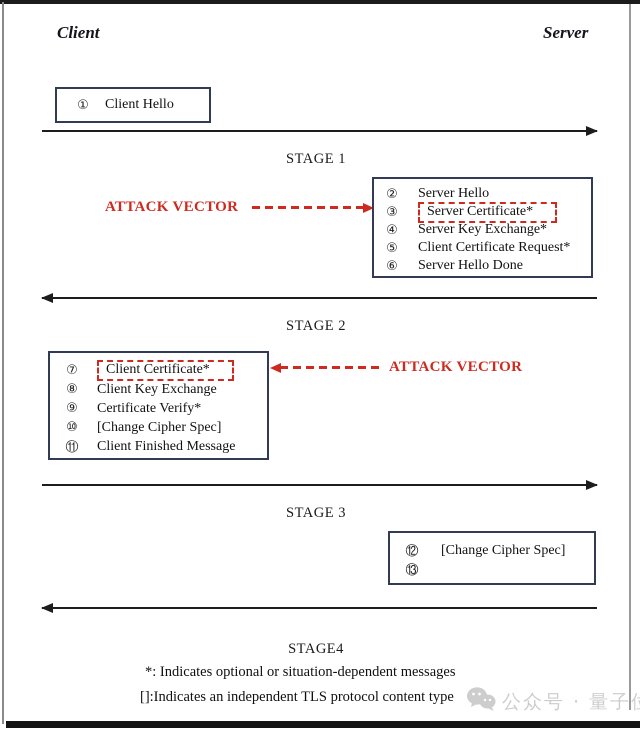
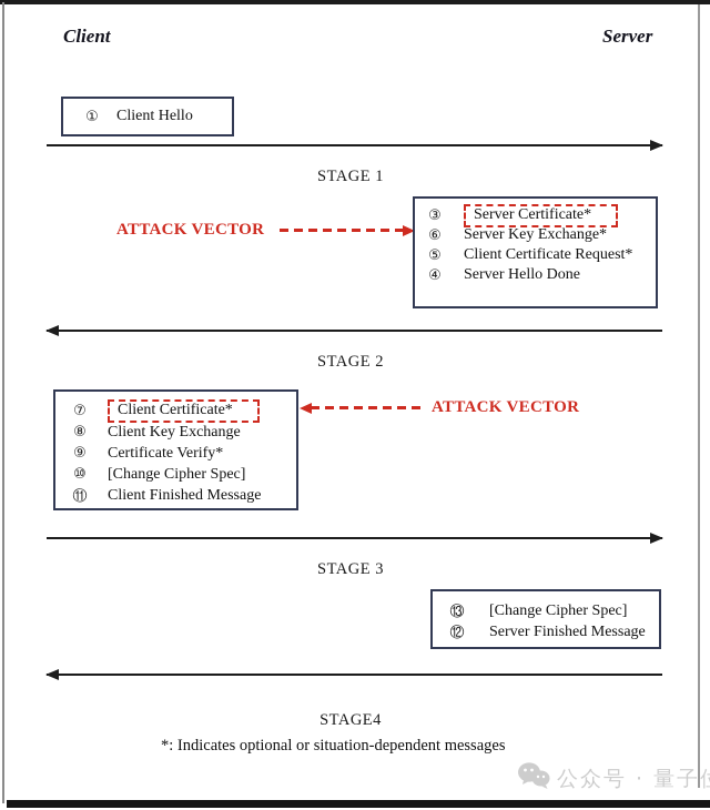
  Client
  Server
  ①
  Client Hello
  STAGE 1
  ATTACK VECTOR
- ②
- Server Hello
  ③
  Server Certificate*
- ④
+ ⑥
  Server Key Exchange*
  ⑤
  Client Certificate Request*
- ⑥
+ ④
  Server Hello Done
  STAGE 2
  ⑦
  Client Certificate*
  ⑧
  Client Key Exchange
  ⑨
  Certificate Verify*
  ⑩
  [Change Cipher Spec]
  ⑪
  Client Finished Message
  ATTACK VECTOR
  STAGE 3
- ⑫
+ ⑬
  [Change Cipher Spec]
- ⑬
+ ⑫
+ Server Finished Message
  STAGE4
  *: Indicates optional or situation-dependent messages
- []:Indicates an independent TLS protocol content type
  公众号 · 量子
